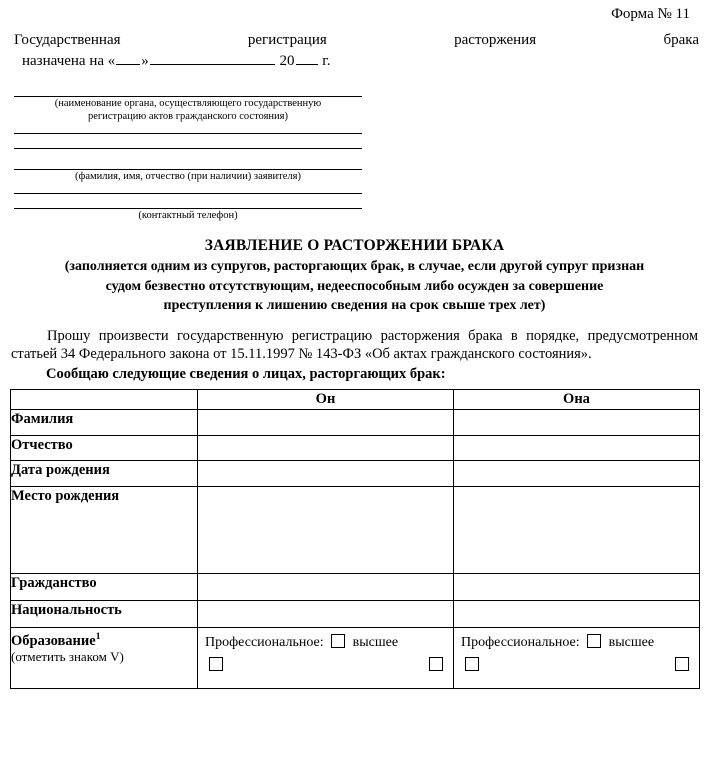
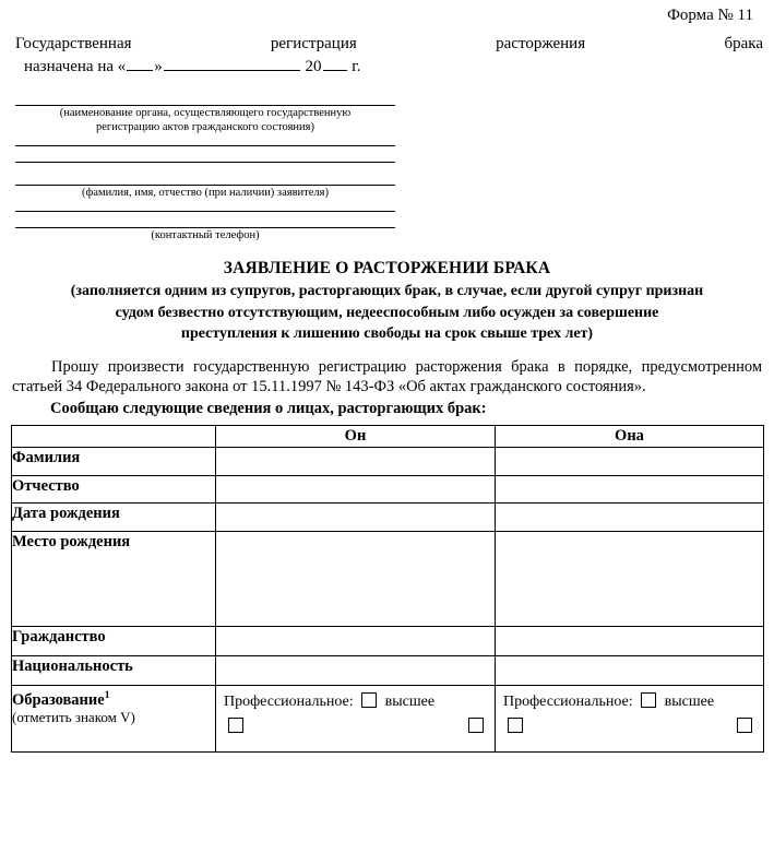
  Форма № 11
  Государственная регистрация расторжения брака
  назначена на « » 20 г.
  (наименование органа, осуществляющего государственную
  регистрацию актов гражданского состояния)
  (фамилия, имя, отчество (при наличии) заявителя)
  (контактный телефон)
  ЗАЯВЛЕНИЕ О РАСТОРЖЕНИИ БРАКА
  (заполняется одним из супругов, расторгающих брак, в случае, если другой супруг признан
  судом безвестно отсутствующим, недееспособным либо осужден за совершение
- преступления к лишению сведения на срок свыше трех лет)
+ преступления к лишению свободы на срок свыше трех лет)
  Прошу произвести государственную регистрацию расторжения брака в порядке, предусмотренном статьей 34 Федерального закона от 15.11.1997 № 143-ФЗ «Об актах гражданского состояния».
  Сообщаю следующие сведения о лицах, расторгающих брак:
  	Он	Она
  Фамилия
  Отчество
  Дата рождения
  Место рождения
  Гражданство
  Национальность
  Образование1 (отметить знаком V)	Профессиональное: высшее	Профессиональное: высшее
